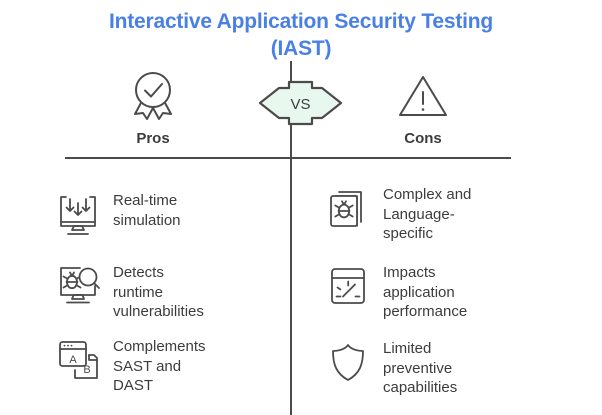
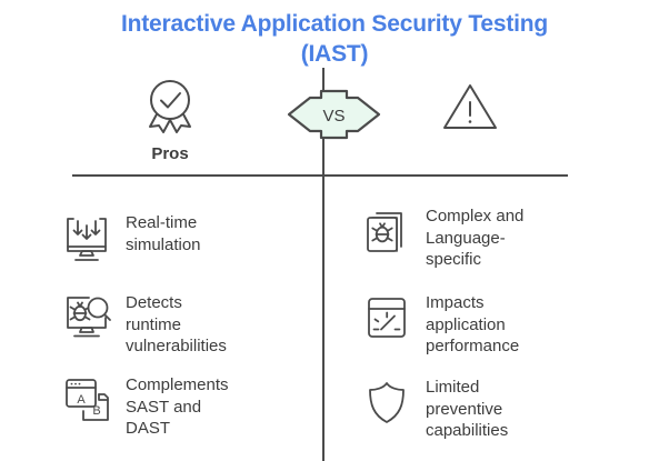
  Interactive Application Security Testing
  (IAST)
  VS
  Pros
- Cons
  Real-time
  simulation
  Detects
  runtime
  vulnerabilities
  A
  B
  Complements
  SAST and
  DAST
  Complex and
  Language-
  specific
  Impacts
  application
  performance
  Limited
  preventive
  capabilities
